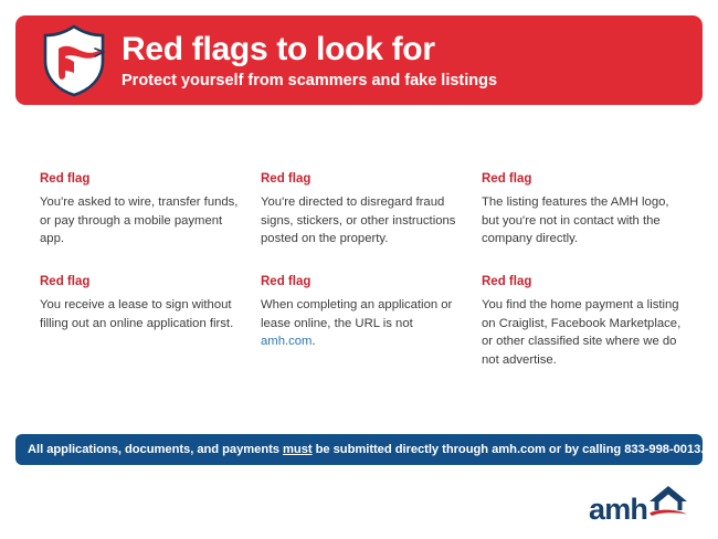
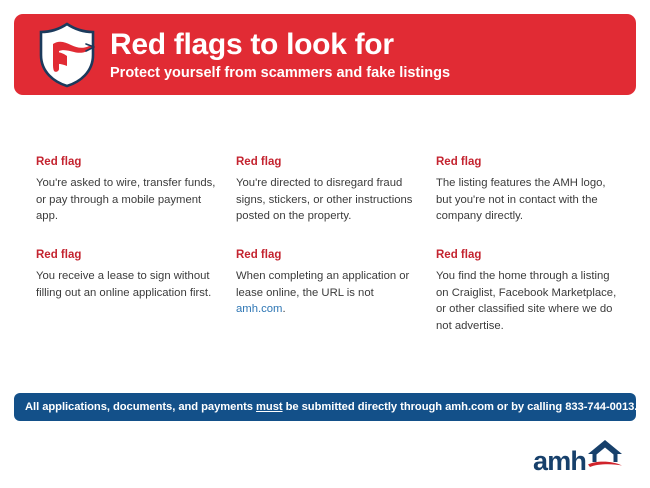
  Red flags to look for
  Protect yourself from scammers and fake listings
  Red flag
  You're asked to wire, transfer funds, or pay through a mobile payment app.
  Red flag
  You're directed to disregard fraud signs, stickers, or other instructions posted on the property.
  Red flag
  The listing features the AMH logo, but you're not in contact with the company directly.
  Red flag
  You receive a lease to sign without filling out an online application first.
  Red flag
  When completing an application or lease online, the URL is not amh.com.
  Red flag
- You find the home payment a listing on Craiglist, Facebook Marketplace, or other classified site where we do not advertise.
+ You find the home through a listing on Craiglist, Facebook Marketplace, or other classified site where we do not advertise.
- All applications, documents, and payments must be submitted directly through amh.com or by calling 833-998-0013.
+ All applications, documents, and payments must be submitted directly through amh.com or by calling 833-744-0013.
  amh
